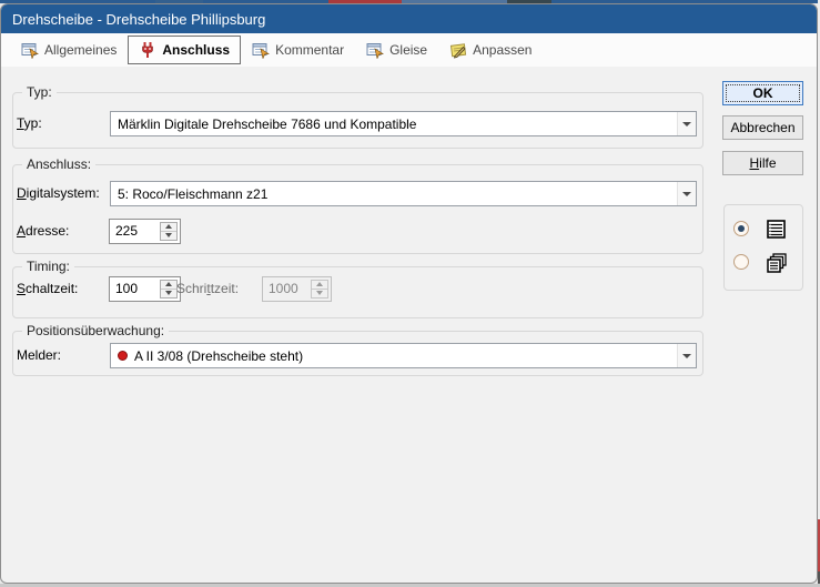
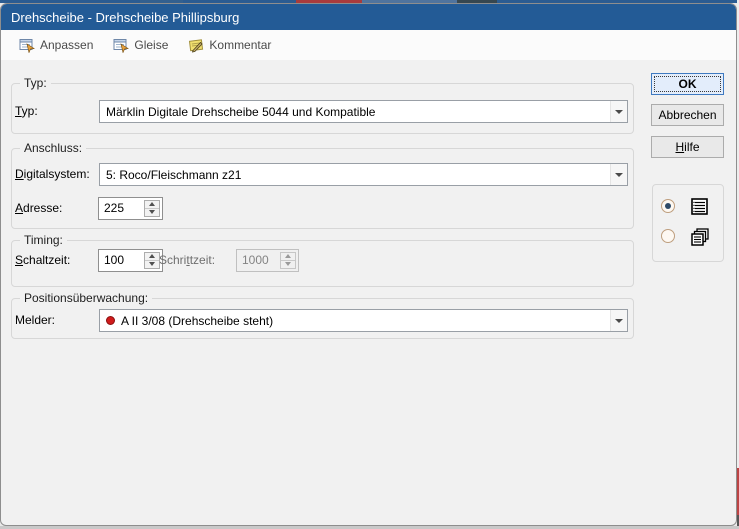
  Drehscheibe - Drehscheibe Phillipsburg
- Allgemeines
- Anschluss
- Kommentar
+ Anpassen
  Gleise
- Anpassen
+ Kommentar
  Typ:
  Typ:
- Märklin Digitale Drehscheibe 7686 und Kompatible
+ Märklin Digitale Drehscheibe 5044 und Kompatible
  Anschluss:
  Digitalsystem:
  5: Roco/Fleischmann z21
  Adresse:
  225
  Timing:
  Schaltzeit:
  100
  Schrittzeit:
  1000
  Positionsüberwachung:
  Melder:
  A II 3/08 (Drehscheibe steht)
  OK
  Abbrechen
  Hilfe
